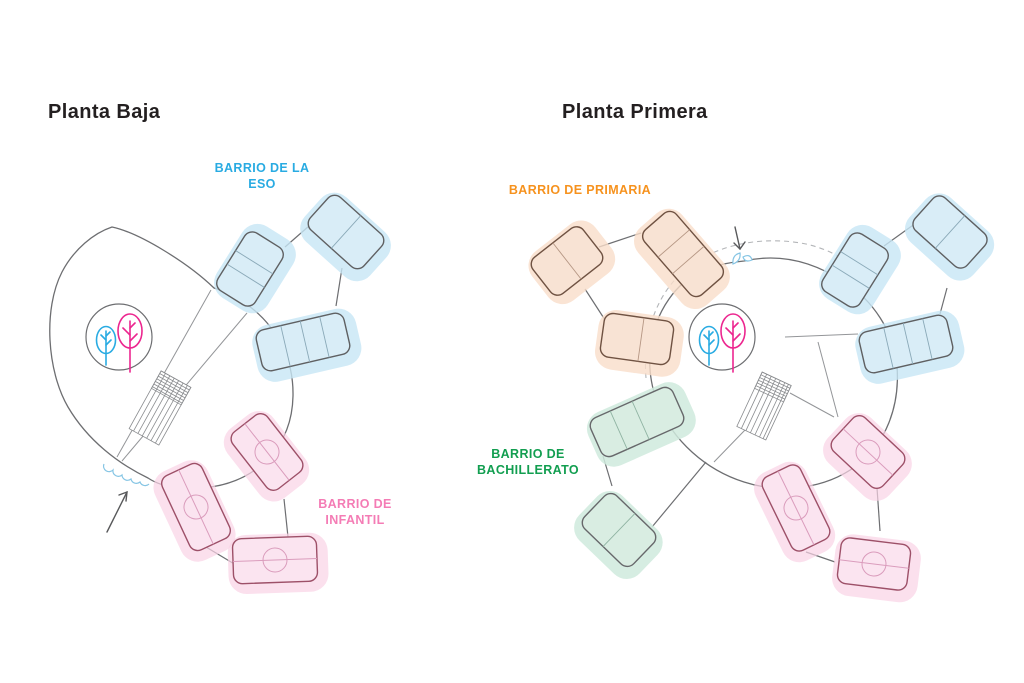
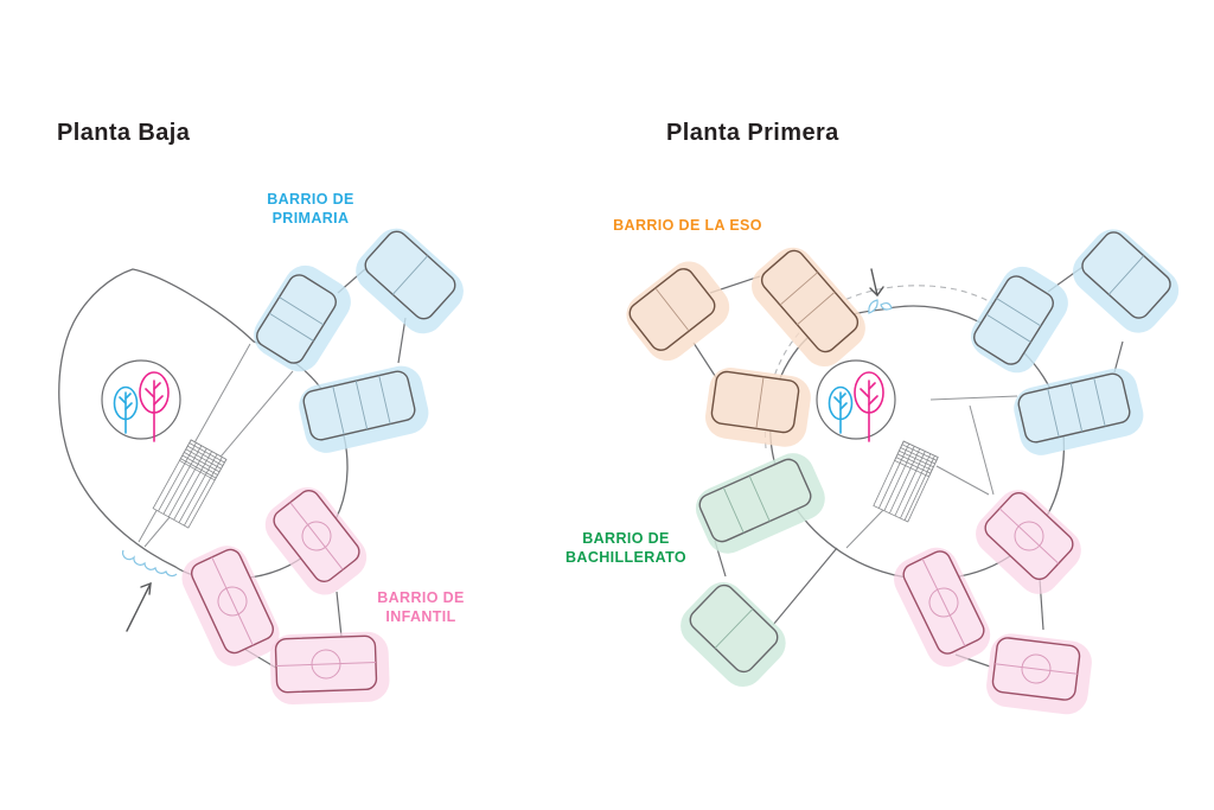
  Planta Baja
  Planta Primera
- BARRIO DE LA ESO
+ BARRIO DE PRIMARIA
  BARRIO DE INFANTIL
- BARRIO DE PRIMARIA
+ BARRIO DE LA ESO
  BARRIO DE BACHILLERATO
